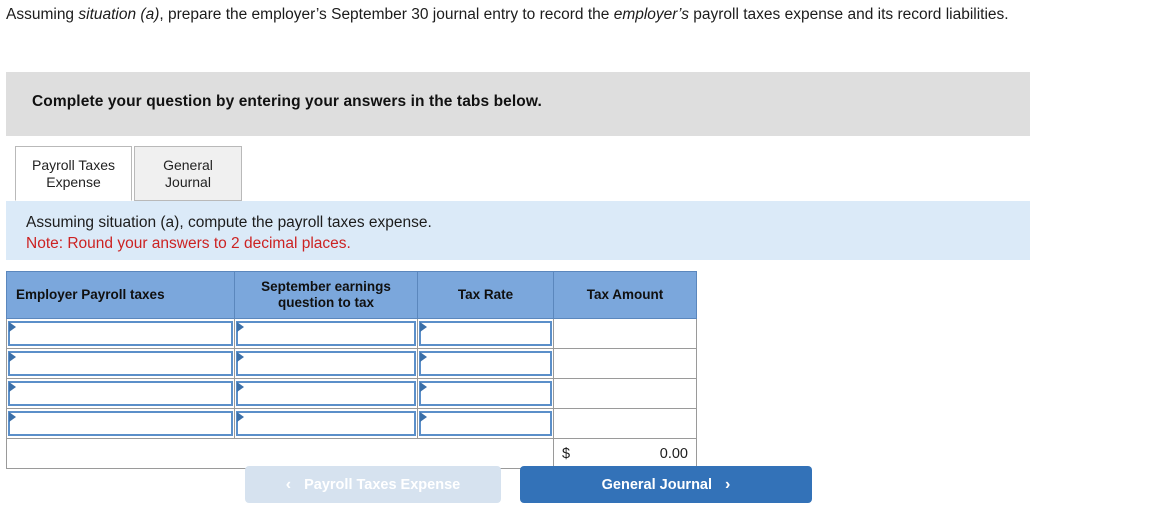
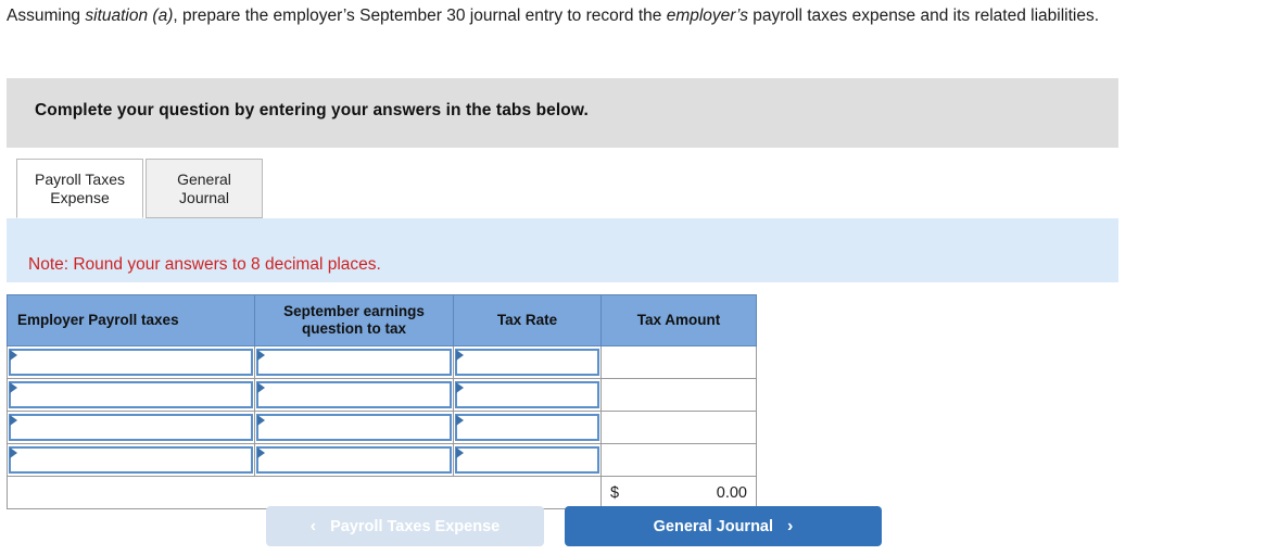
- Assuming situation (a), prepare the employer’s September 30 journal entry to record the employer’s payroll taxes expense and its record liabilities.
+ Assuming situation (a), prepare the employer’s September 30 journal entry to record the employer’s payroll taxes expense and its related liabilities.
  Complete your question by entering your answers in the tabs below.
  Payroll Taxes Expense
  General Journal
- Assuming situation (a), compute the payroll taxes expense.
- Note: Round your answers to 2 decimal places.
+ Note: Round your answers to 8 decimal places.
  Employer Payroll taxes	September earnings question to tax	Tax Rate	Tax Amount
  	$ 0.00
  ‹
  Payroll Taxes Expense
  General Journal
  ›
